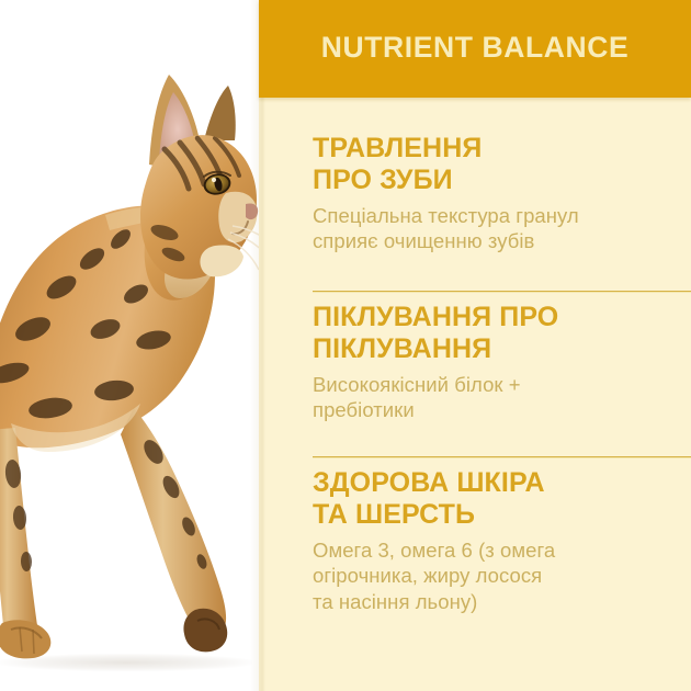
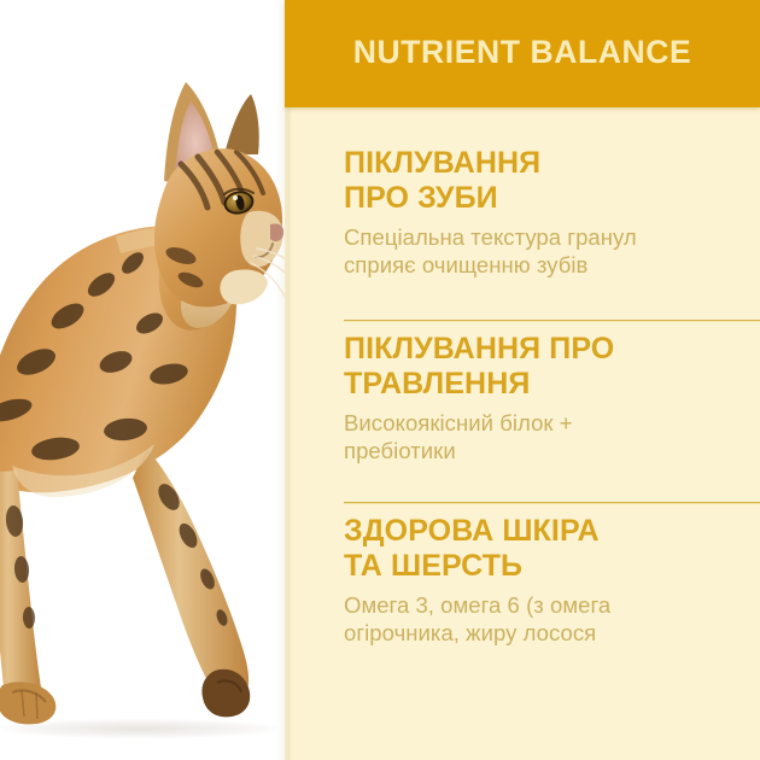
  NUTRIENT BALANCE
- ТРАВЛЕННЯ
+ ПІКЛУВАННЯ
  ПРО ЗУБИ
  Спеціальна текстура гранул
  сприяє очищенню зубів
  ПІКЛУВАННЯ ПРО
- ПІКЛУВАННЯ
+ ТРАВЛЕННЯ
  Високоякісний білок +
  пребіотики
  ЗДОРОВА ШКІРА
  ТА ШЕРСТЬ
  Омега 3, омега 6 (з омега
  огірочника, жиру лосося
- та насіння льону)
